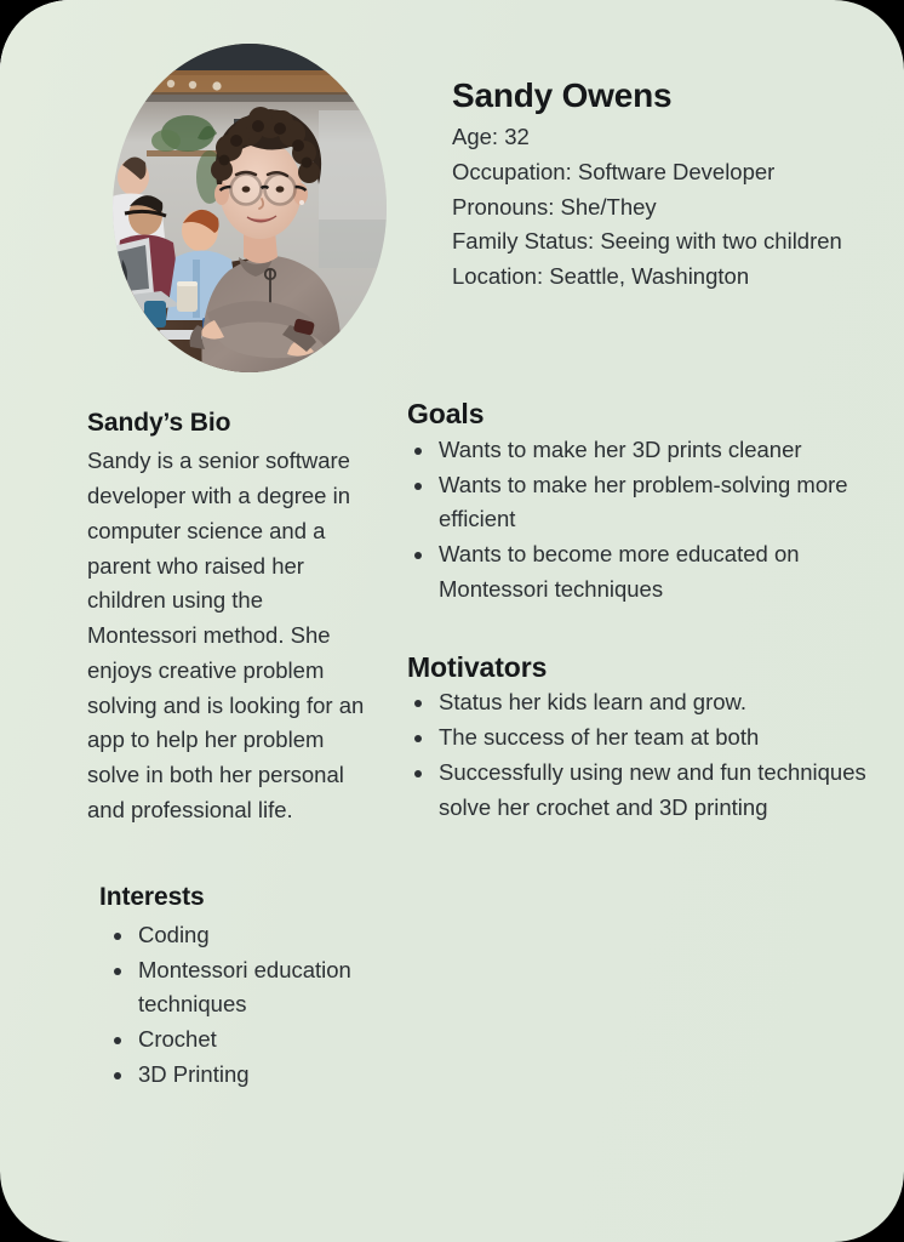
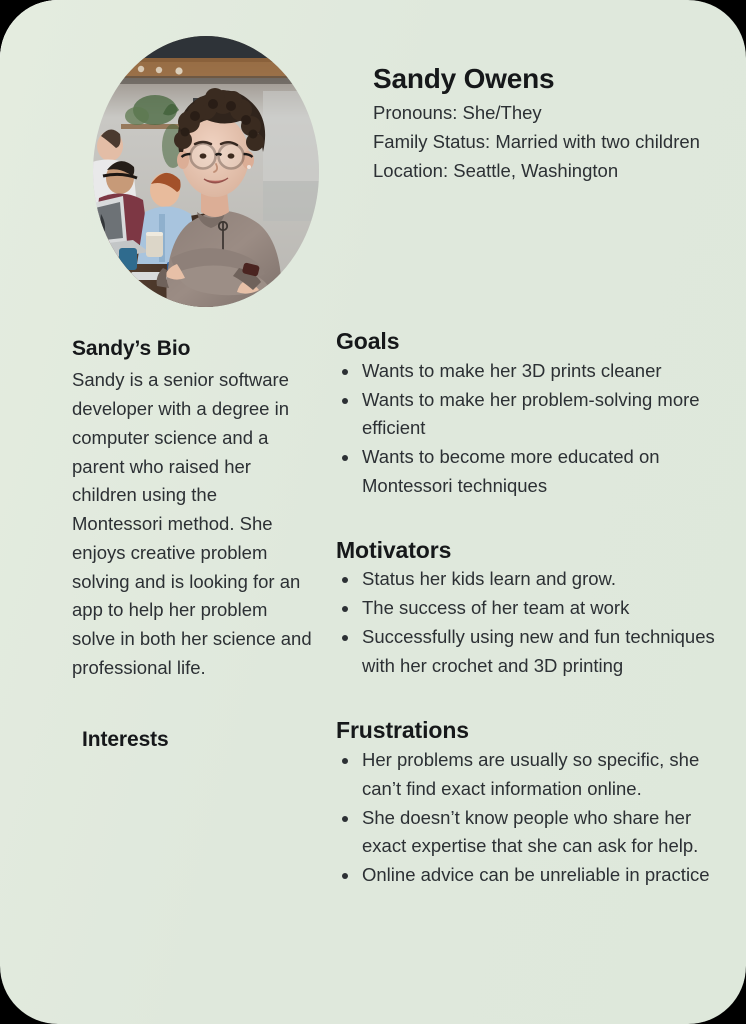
  Sandy Owens
- Age: 32
- Occupation: Software Developer
  Pronouns: She/They
- Family Status: Seeing with two children
+ Family Status: Married with two children
  Location: Seattle, Washington
  Sandy’s Bio
- Sandy is a senior software developer with a degree in computer science and a parent who raised her children using the Montessori method. She enjoys creative problem solving and is looking for an app to help her problem solve in both her personal and professional life.
+ Sandy is a senior software developer with a degree in computer science and a parent who raised her children using the Montessori method. She enjoys creative problem solving and is looking for an app to help her problem solve in both her science and professional life.
  Interests
- Coding
- Montessori education techniques
- Crochet
- 3D Printing
  Goals
  Wants to make her 3D prints cleaner
  Wants to make her problem-solving more efficient
  Wants to become more educated on Montessori techniques
  Motivators
  Status her kids learn and grow.
- The success of her team at both
+ The success of her team at work
- Successfully using new and fun techniques solve her crochet and 3D printing
+ Successfully using new and fun techniques with her crochet and 3D printing
+ Frustrations
+ Her problems are usually so specific, she can’t find exact information online.
+ She doesn’t know people who share her exact expertise that she can ask for help.
+ Online advice can be unreliable in practice
